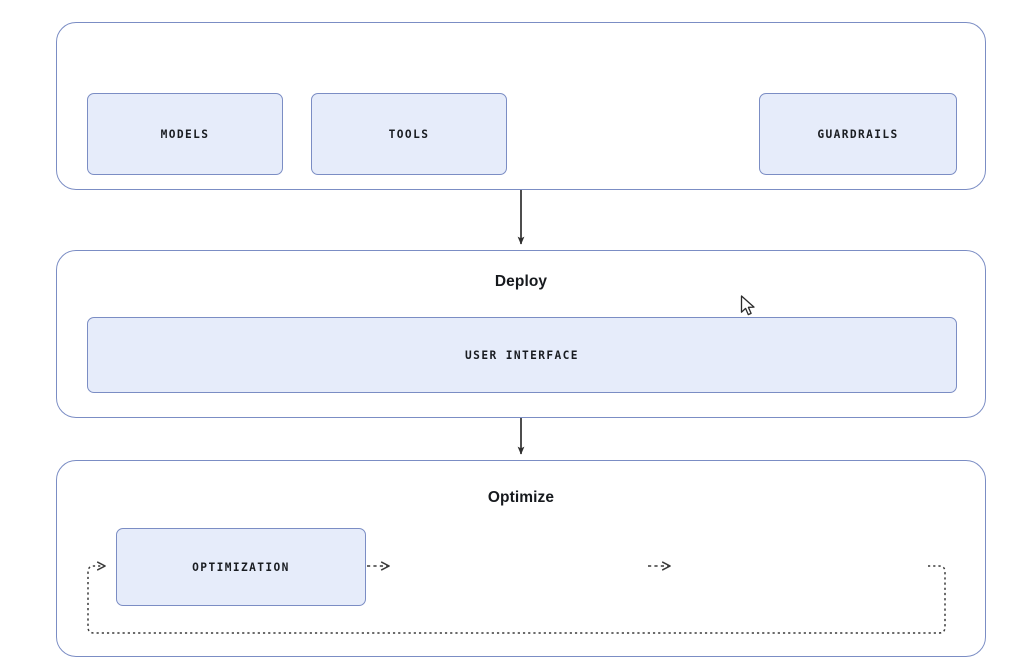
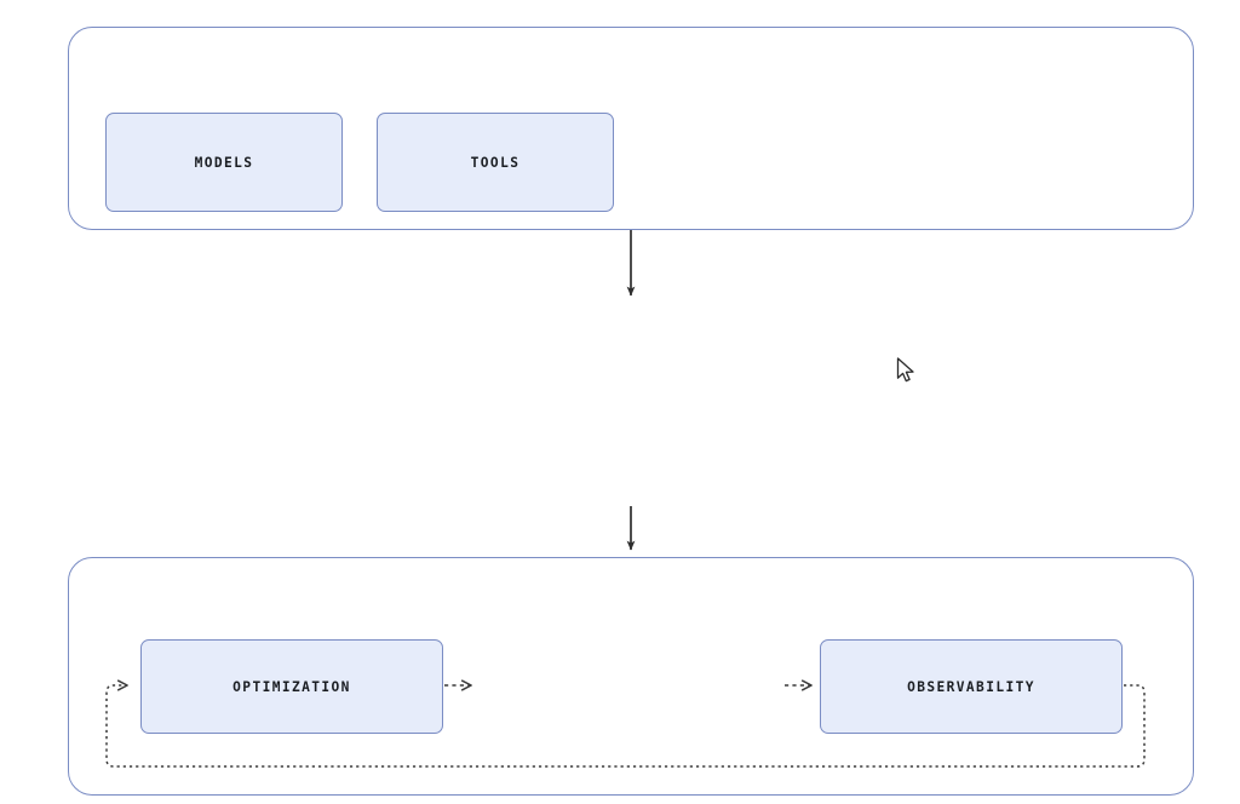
  MODELS
  TOOLS
- GUARDRAILS
- Deploy
- USER INTERFACE
- Optimize
  OPTIMIZATION
+ OBSERVABILITY
